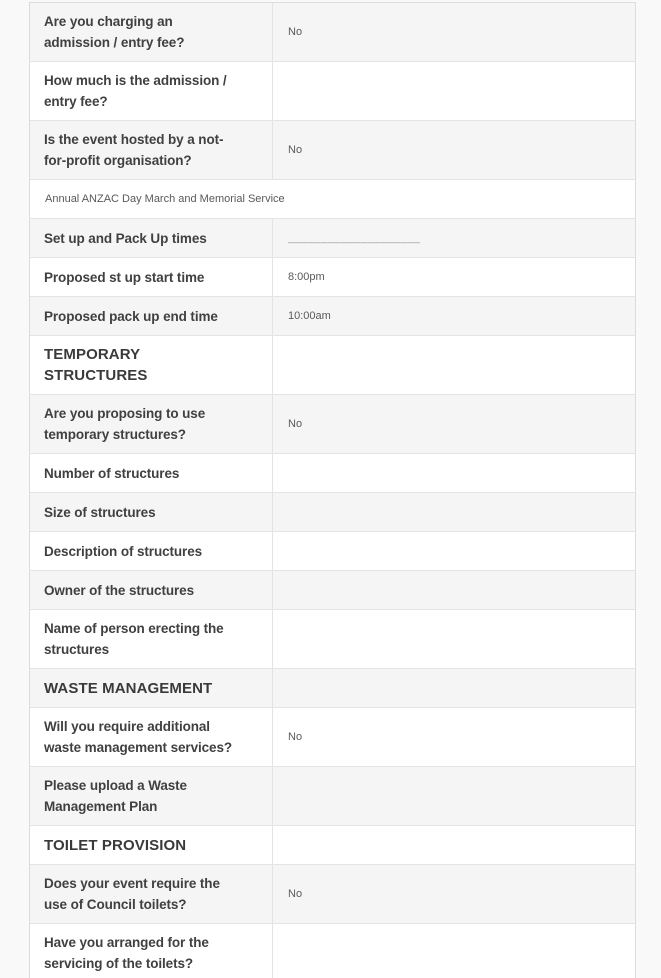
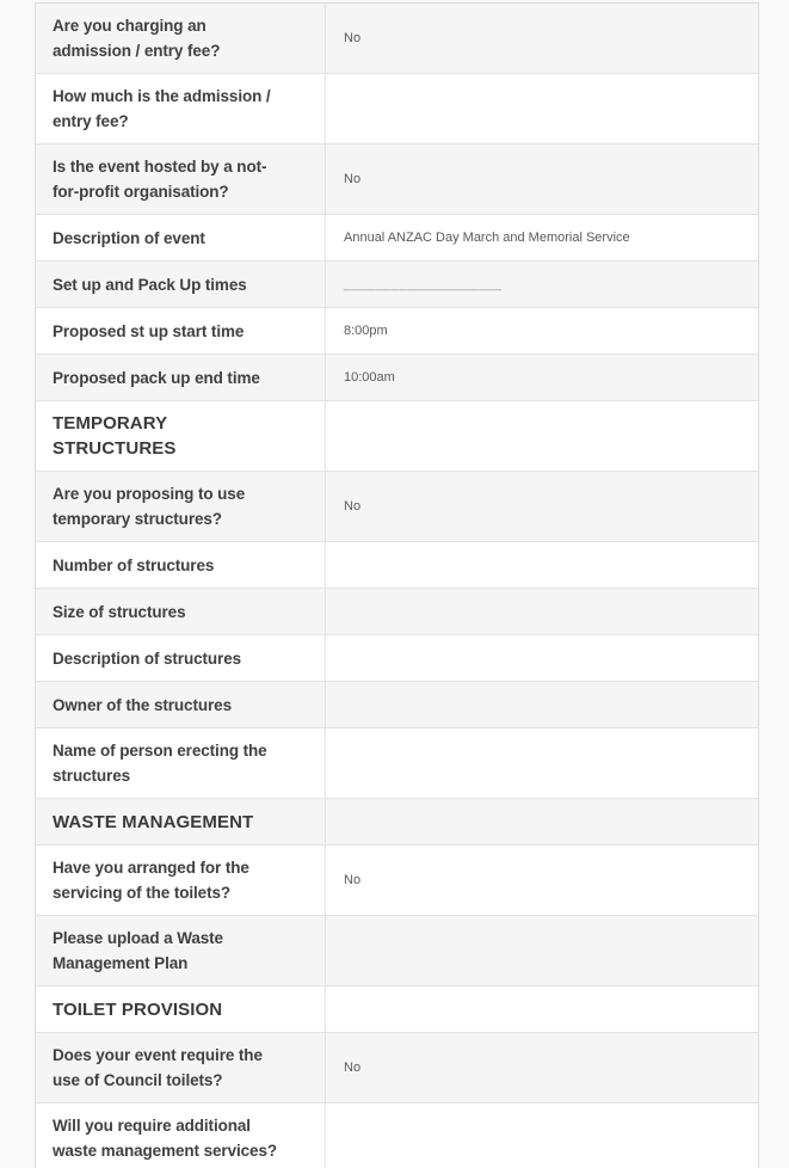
  Are you charging an admission / entry fee?
  No
  How much is the admission / entry fee?
  Is the event hosted by a not-for-profit organisation?
  No
+ Description of event
  Annual ANZAC Day March and Memorial Service
  Set up and Pack Up times
  ____________________
  Proposed st up start time
  8:00pm
  Proposed pack up end time
  10:00am
  TEMPORARY STRUCTURES
  Are you proposing to use temporary structures?
  No
  Number of structures
  Size of structures
  Description of structures
  Owner of the structures
  Name of person erecting the structures
  WASTE MANAGEMENT
- Will you require additional waste management services?
+ Have you arranged for the servicing of the toilets?
  No
  Please upload a Waste Management Plan
  TOILET PROVISION
  Does your event require the use of Council toilets?
  No
- Have you arranged for the servicing of the toilets?
+ Will you require additional waste management services?
